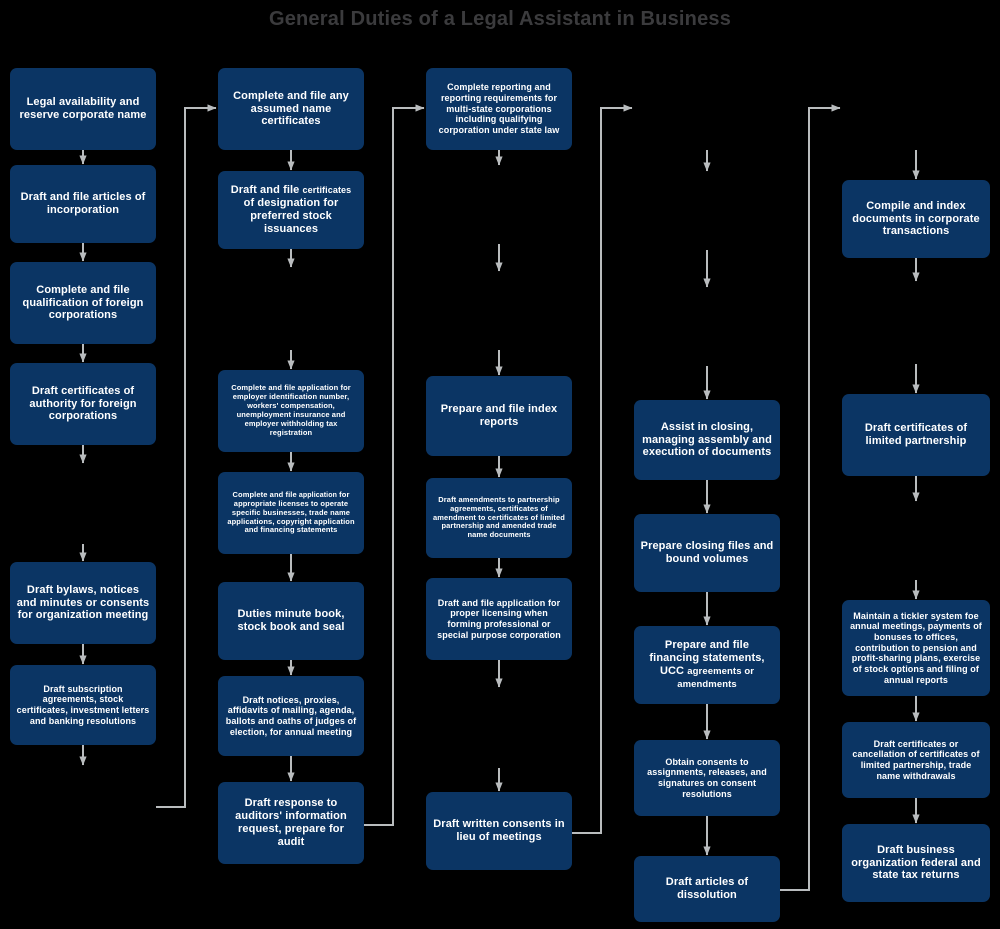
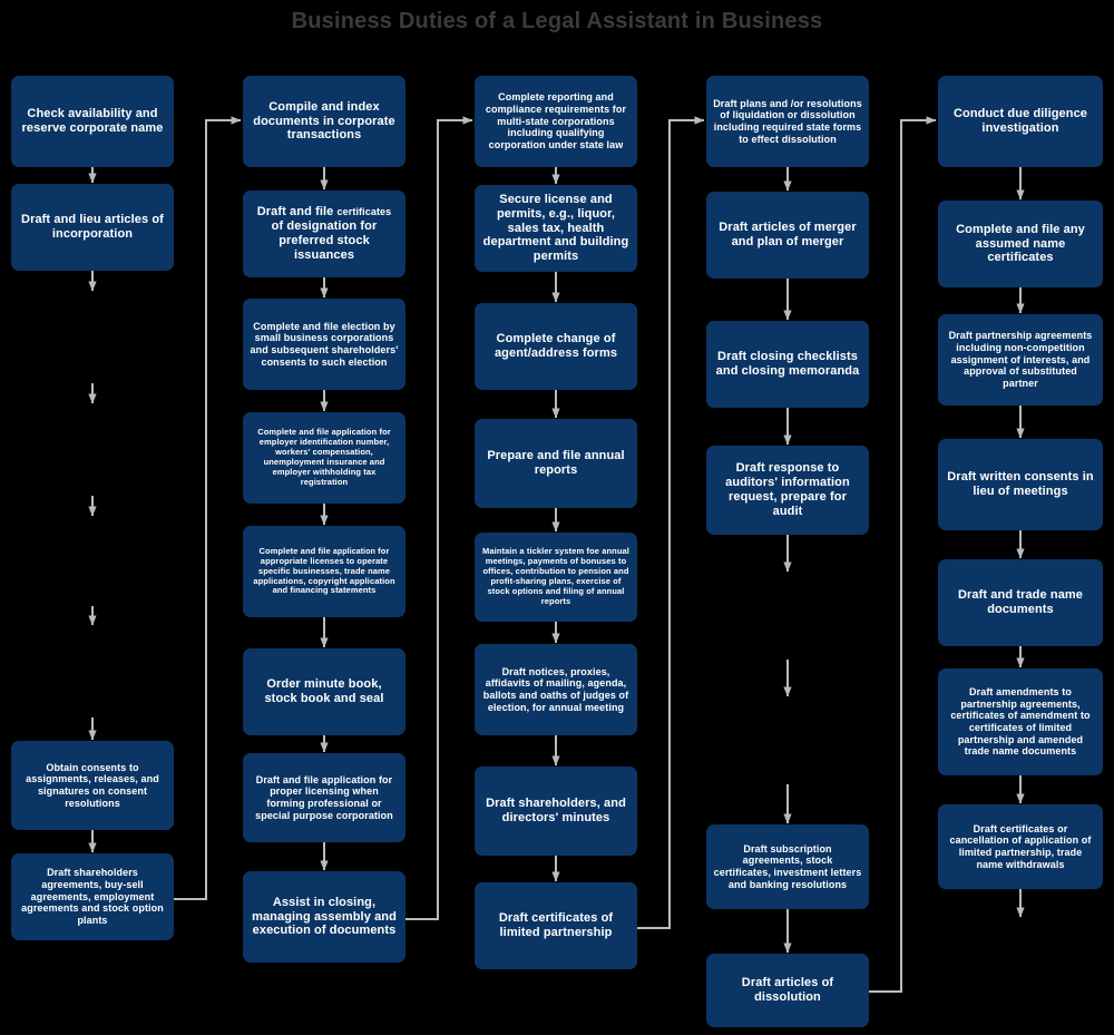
- General Duties of a Legal Assistant in Business
+ Business Duties of a Legal Assistant in Business
- Legal availability and reserve corporate name
+ Check availability and reserve corporate name
- Draft and file articles of incorporation
+ Draft and lieu articles of incorporation
- Complete and file qualification of foreign corporations
- Draft certificates of authority for foreign corporations
- Draft bylaws, notices and minutes or consents for organization meeting
- Draft subscription agreements, stock certificates, investment letters and banking resolutions
+ Obtain consents to assignments, releases, and signatures on consent resolutions
+ Draft shareholders agreements, buy-sell agreements, employment agreements and stock option plants
- Complete and file any assumed name certificates
+ Compile and index documents in corporate transactions
  Draft and file certificates of designation for preferred stock issuances
+ Complete and file election by small business corporations and subsequent shareholders' consents to such election
  Complete and file application for employer identification number, workers' compensation, unemployment insurance and employer withholding tax registration
  Complete and file for appropriate licenses to operate specific businesses, trade name applications, copyright application and financing statements
- Duties minute book, stock book and seal
+ Order minute book, stock book and seal
- Draft notices, proxies, affidavits of mailing, agenda, ballots and oaths of judges of election, for annual meeting
+ Draft and file application for proper licensing when forming professional or special purpose corporation
- Draft response to auditors' information request, prepare for audit
+ Assist in closing, managing assembly and execution of documents
- Complete reporting and reporting requirements for multi-state corporations including qualifying corporation under state law
+ Complete reporting and compliance requirements for multi-state corporations including qualifying corporation under state law
+ Secure license and permits, e.g., liquor, sales tax, health department and building permits
+ Complete change of agent/address forms
- Prepare and file index reports
+ Prepare and file annual reports
- Draft amendments to partnership agreements, certificates of amendment to certificates of limited partnership and amended trade name documents
+ Maintain a tickler system foe annual meetings, payments of bonuses to offices, contribution to pension and profit-sharing plans, exercise of stock options and filing of annual reports
- Draft and file application for proper licensing when forming professional or special purpose corporation
+ Draft notices, proxies, affidavits of mailing, agenda, ballots and oaths of judges of election, for annual meeting
+ Draft shareholders, and directors' minutes
- Draft written consents in lieu of meetings
+ Draft certificates of limited partnership
+ Draft plans and /or resolutions of liquidation or dissolution including required state forms to effect dissolution
+ Draft articles of merger and plan of merger
+ Draft closing checklists and closing memoranda
- Assist in closing, managing assembly and execution of documents
+ Draft response to auditors' information request, prepare for audit
- Prepare closing files and bound volumes
- Prepare and file financing statements, UCC agreements or amendments
- Obtain consents to assignments, releases, and signatures on consent resolutions
+ Draft subscription agreements, stock certificates, investment letters and banking resolutions
  Draft articles of dissolution
+ Conduct due diligence investigation
- Compile and index documents in corporate transactions
+ Complete and file any assumed name certificates
+ Draft partnership agreements including non-competition assignment of interests, and approval of substituted partner
- Draft certificates of limited partnership
+ Draft written consents in lieu of meetings
+ Draft and trade name documents
- Maintain a tickler system foe annual meetings, payments of bonuses to offices, contribution to pension and profit-sharing plans, exercise of stock options and filing of annual reports
+ Draft amendments to partnership agreements, certificates of amendment to certificates of limited partnership and amended trade name documents
- Draft certificates or cancellation of certificates of limited partnership, trade name withdrawals
+ Draft certificates or cancellation of application of limited partnership, trade name withdrawals
- Draft business organization federal and state tax returns
